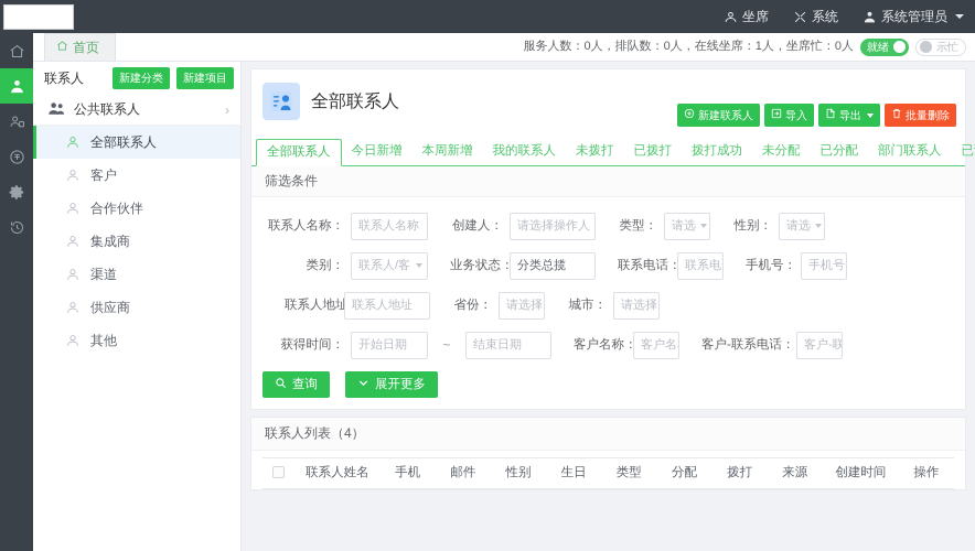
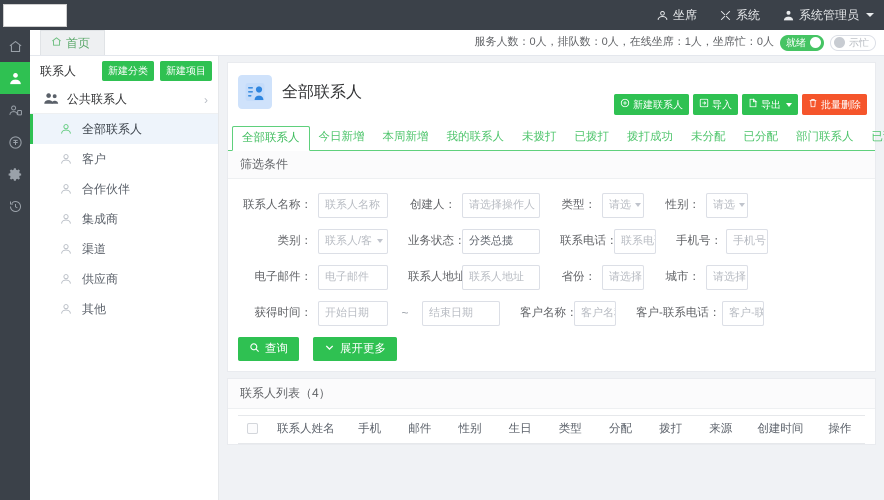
  坐席
  系统
  系统管理员
  首页
  服务人数：0人，排队数：0人，在线坐席：1人，坐席忙：0人
  就绪
  示忙
  联系人
  新建分类
  新建项目
  公共联系人
  ›
  全部联系人
  客户
  合作伙伴
  集成商
  渠道
  供应商
  其他
  全部联系人
  新建联系人
  导入
  导出
  批量删除
  全部联系人
  今日新增
  本周新增
  我的联系人
  未拨打
  已拨打
  拨打成功
  未分配
  已分配
  部门联系人
  筛选条件
  联系人名称：
  联系人名称
  创建人：
  请选择操作人
  类型：
  请选
  性别：
  请选
  类别：
  联系人/客
  业务状态：
  分类总揽
  联系电话：
  联系电
  手机号：
  手机号
+ 电子邮件：
+ 电子邮件
  联系人地址
  联系人地址
  省份：
  请选择
  城市：
  请选择
  获得时间：
  开始日期
  ~
  结束日期
  客户名称：
  客户名
  客户-联系电话：
  客户-联
  查询
  展开更多
  联系人列表（4）
  	联系人姓名	手机	邮件	性别	生日	类型	分配	拨打	来源	创建时间	操作
